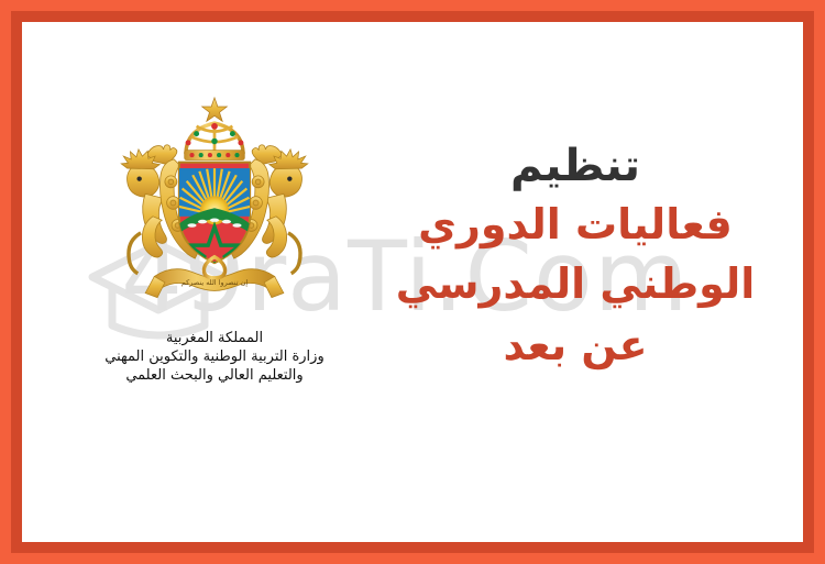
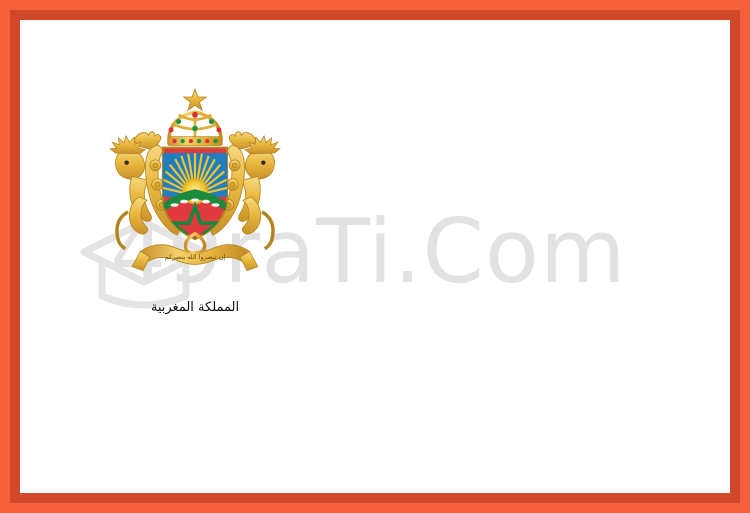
  4aTi.Com
  إن تنصروا الله ينصركم
  المملكة المغربية
- وزارة التربية الوطنية والتكوين المهني
- والتعليم العالي والبحث العلمي
- تنظيم
- فعاليات الدوري
- الوطني المدرسي
- عن بعد
